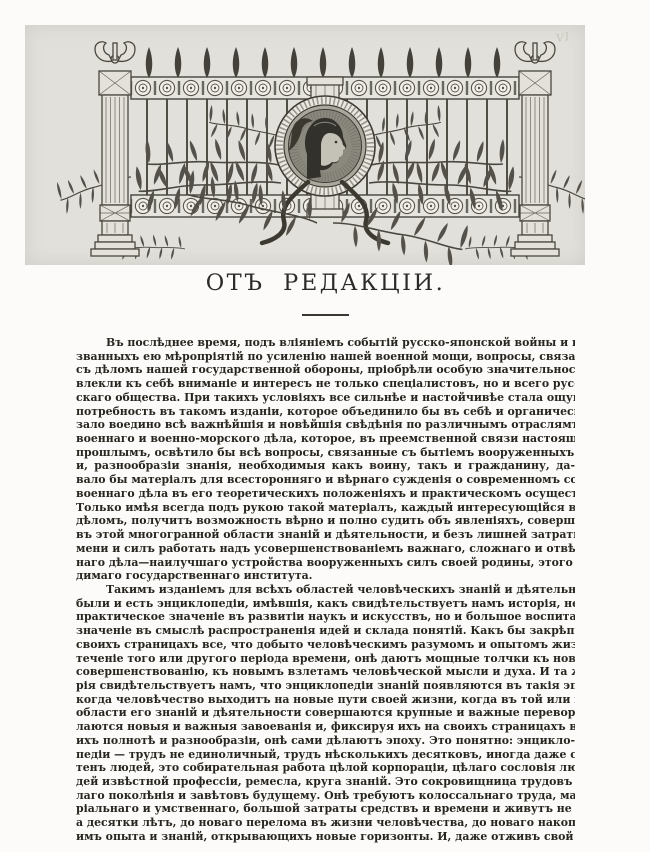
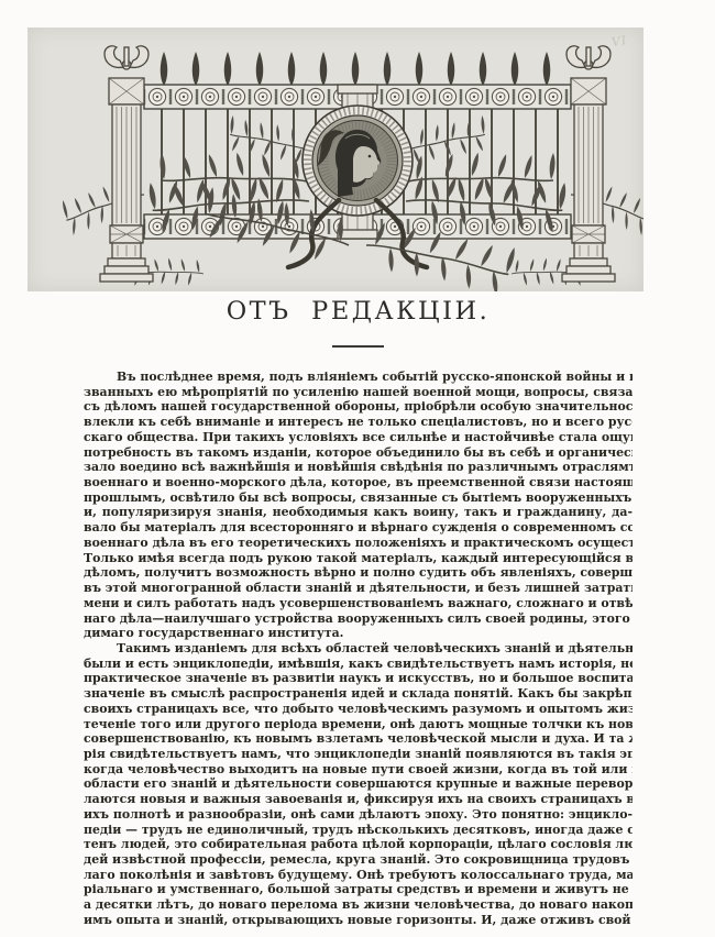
  ОТЪ РЕДАКЦІИ.
  Въ послѣднее время, подъ вліяніемъ событій русско-японской войны и
  званныхъ ею мѣропріятій по усиленію нашей военной мощи, вопросы, связа
  съ дѣломъ нашей государственной обороны, пріобрѣли особую значительнос
  влекли къ себѣ вниманіе и интересъ не только спеціалистовъ, но и всего рус
  скаго общества. При такихъ условіяхъ все сильнѣе и настойчивѣе стала ощу
  потребность въ такомъ изданіи, которое объединило бы въ себѣ и органичес
  зало воедино всѣ важнѣйшія и новѣйшія свѣдѣнія по различнымъ отраслям
  военнаго и военно-морского дѣла, которое, въ преемственной связи настоящ
  прошлымъ, освѣтило бы всѣ вопросы, связанные съ бытіемъ вооруженныхъ
- и, разнообразіи знанія, необходимыя какъ воину, такъ и гражданину, да-
+ и, популяризируя знанія, необходимыя какъ воину, такъ и гражданину, да-
  вало бы матеріалъ для всесторонняго и вѣрнаго сужденія о современномъ со
  военнаго дѣла въ его теоретическихъ положеніяхъ и практическомъ осущест
  Только имѣя всегда подъ рукою такой матеріалъ, каждый интересующійся в
  дѣломъ, получитъ возможность вѣрно и полно судить объ явленіяхъ, соверш
  въ этой многогранной области знаній и дѣятельности, и безъ лишней затрат
  мени и силъ работать надъ усовершенствованіемъ важнаго, сложнаго и отвѣ
  наго дѣла—наилучшаго устройства вооруженныхъ силъ своей родины, этого
  димаго государственнаго института.
  Такимъ изданіемъ для всѣхъ областей человѣческихъ знаній и дѣятельн
  были и есть энциклопедіи, имѣвшія, какъ свидѣтельствуетъ намъ исторія, н
  практическое значеніе въ развитіи наукъ и искусствъ, но и большое воспита
  значеніе въ смыслѣ распространенія идей и склада понятій. Какъ бы закрѣп
  своихъ страницахъ все, что добыто человѣческимъ разумомъ и опытомъ жиз
  теченіе того или другого періода времени, онѣ даютъ мощные толчки къ нов
  совершенствованію, къ новымъ взлетамъ человѣческой мысли и духа. И та
  рія свидѣтельствуетъ намъ, что энциклопедіи знаній появляются въ такія эп
  когда человѣчество выходитъ на новые пути своей жизни, когда въ той или
  области его знаній и дѣятельности совершаются крупные и важные перевор
  лаются новыя и важныя завоеванія и, фиксируя ихъ на своихъ страницахъ в
  ихъ полнотѣ и разнообразіи, онѣ сами дѣлаютъ эпоху. Это понятно: энцикло-
  педіи — трудъ не единоличный, трудъ нѣсколькихъ десятковъ, иногда даже с
  тенъ людей, это собирательная работа цѣлой корпораціи, цѣлаго сословія лю
  дей извѣстной профессіи, ремесла, круга знаній. Это сокровищница трудовъ
  лаго поколѣнія и завѣтовъ будущему. Онѣ требуютъ колоссальнаго труда, ма
  ріальнаго и умственнаго, большой затраты средствъ и времени и живутъ не
  а десятки лѣтъ, до новаго перелома въ жизни человѣчества, до новаго накоп
  имъ опыта и знаній, открывающихъ новые горизонты. И, даже отживъ свой
